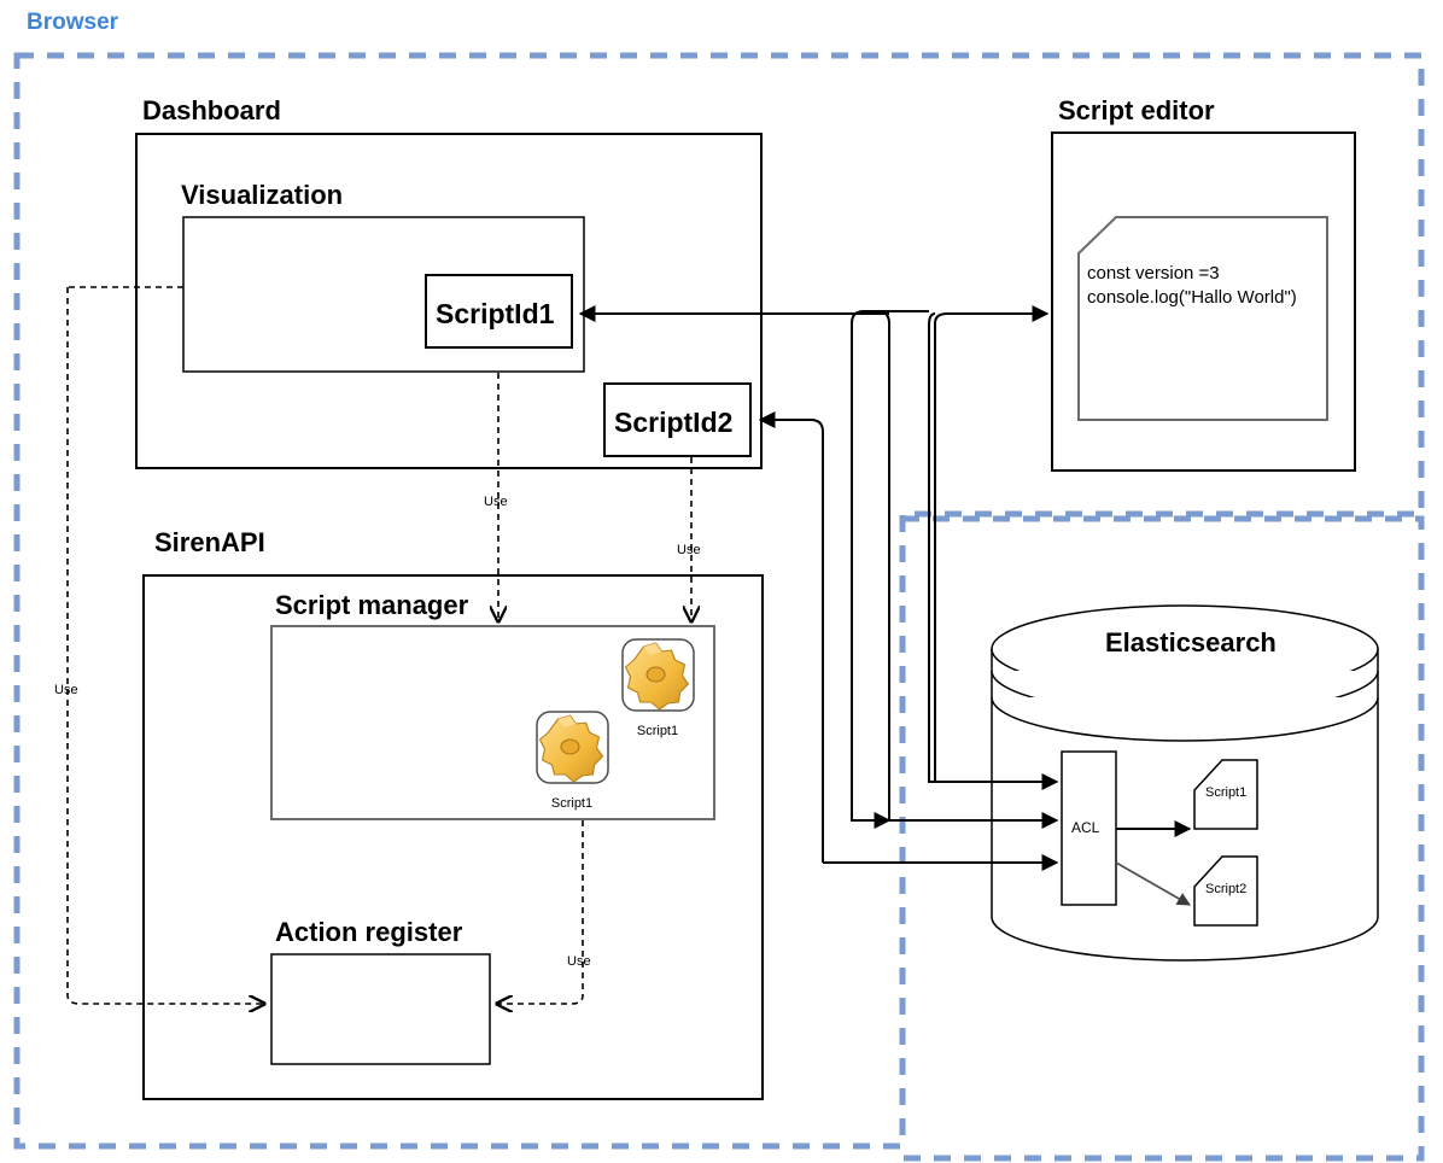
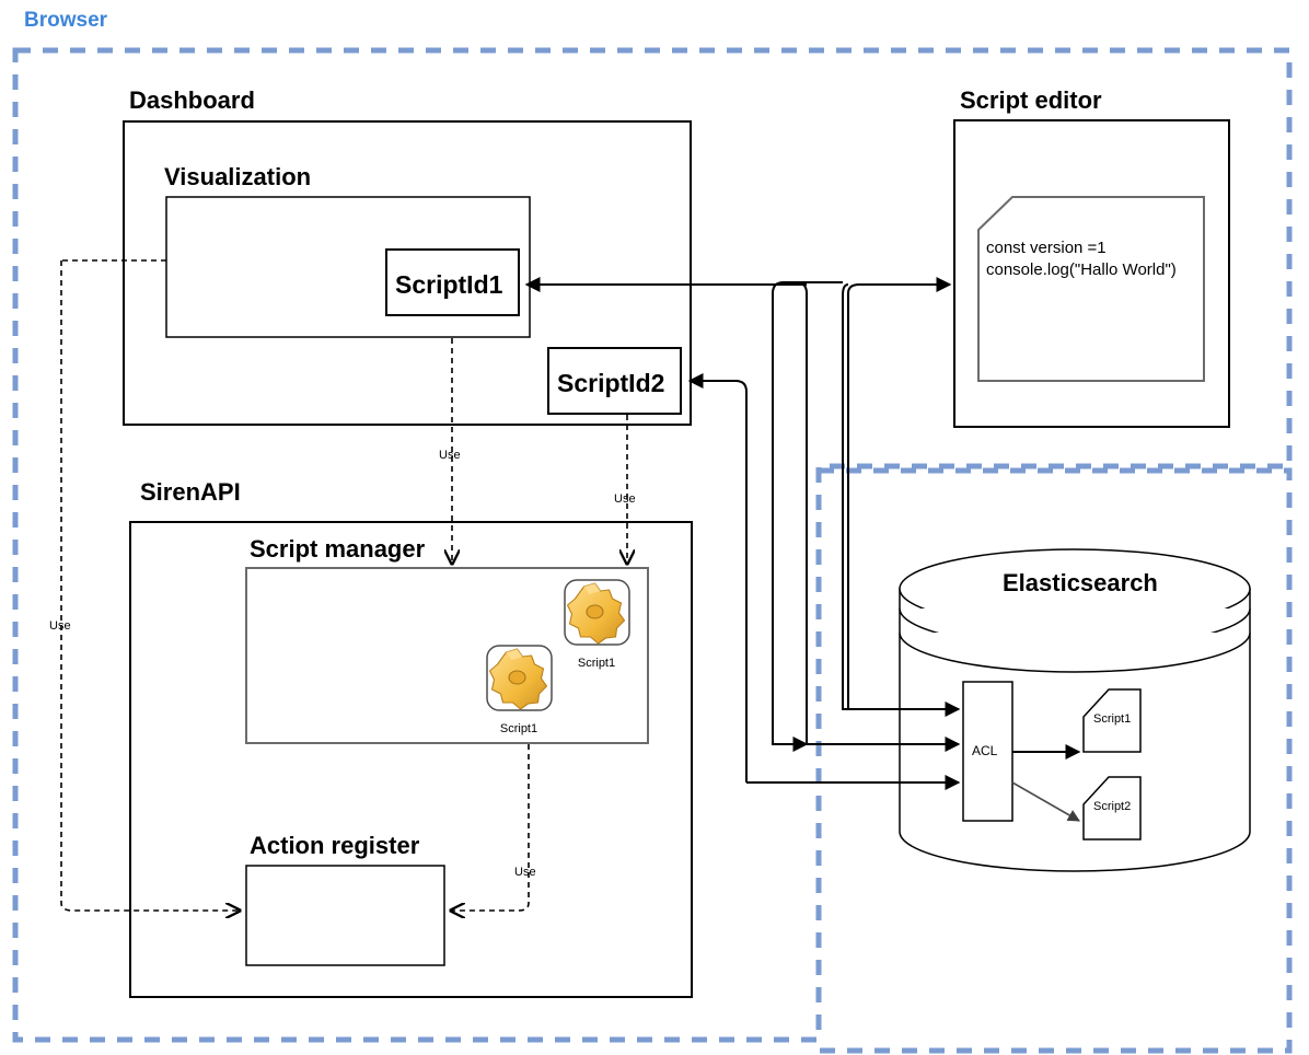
  Browser
  Dashboard
  Visualization
  Script editor
  SirenAPI
  Script manager
  Action register
  Elasticsearch
  ScriptId1
  ScriptId2
- const version =3
+ const version =1
  console.log("Hallo World")
  ACL
  Script1
  Script2
  Script1
  Script1
  Use
  Use
  Use
  Use
